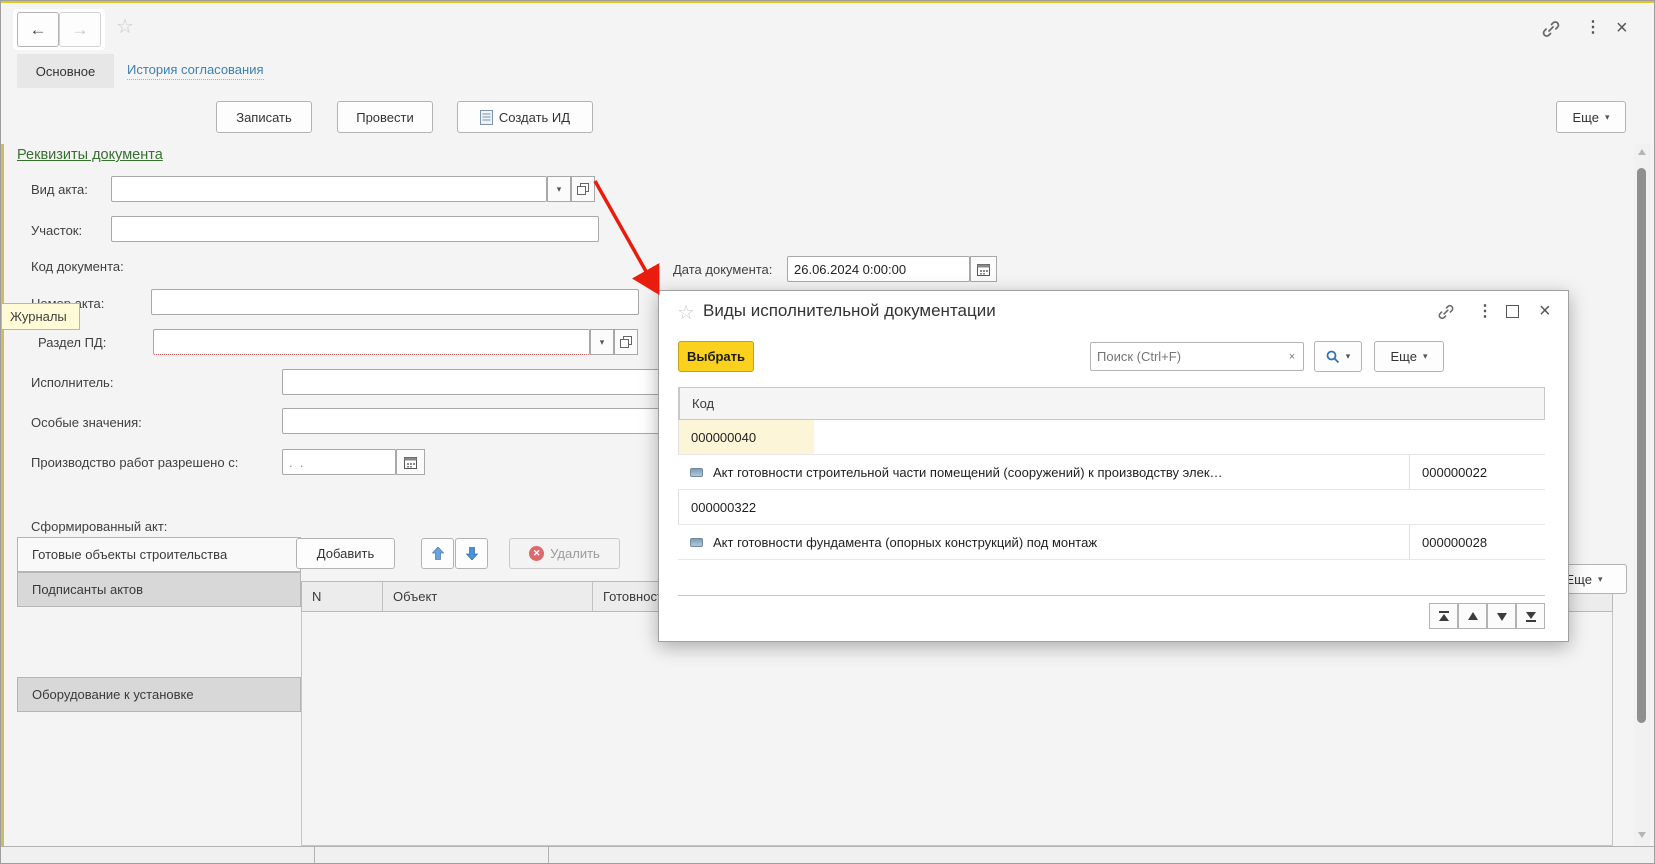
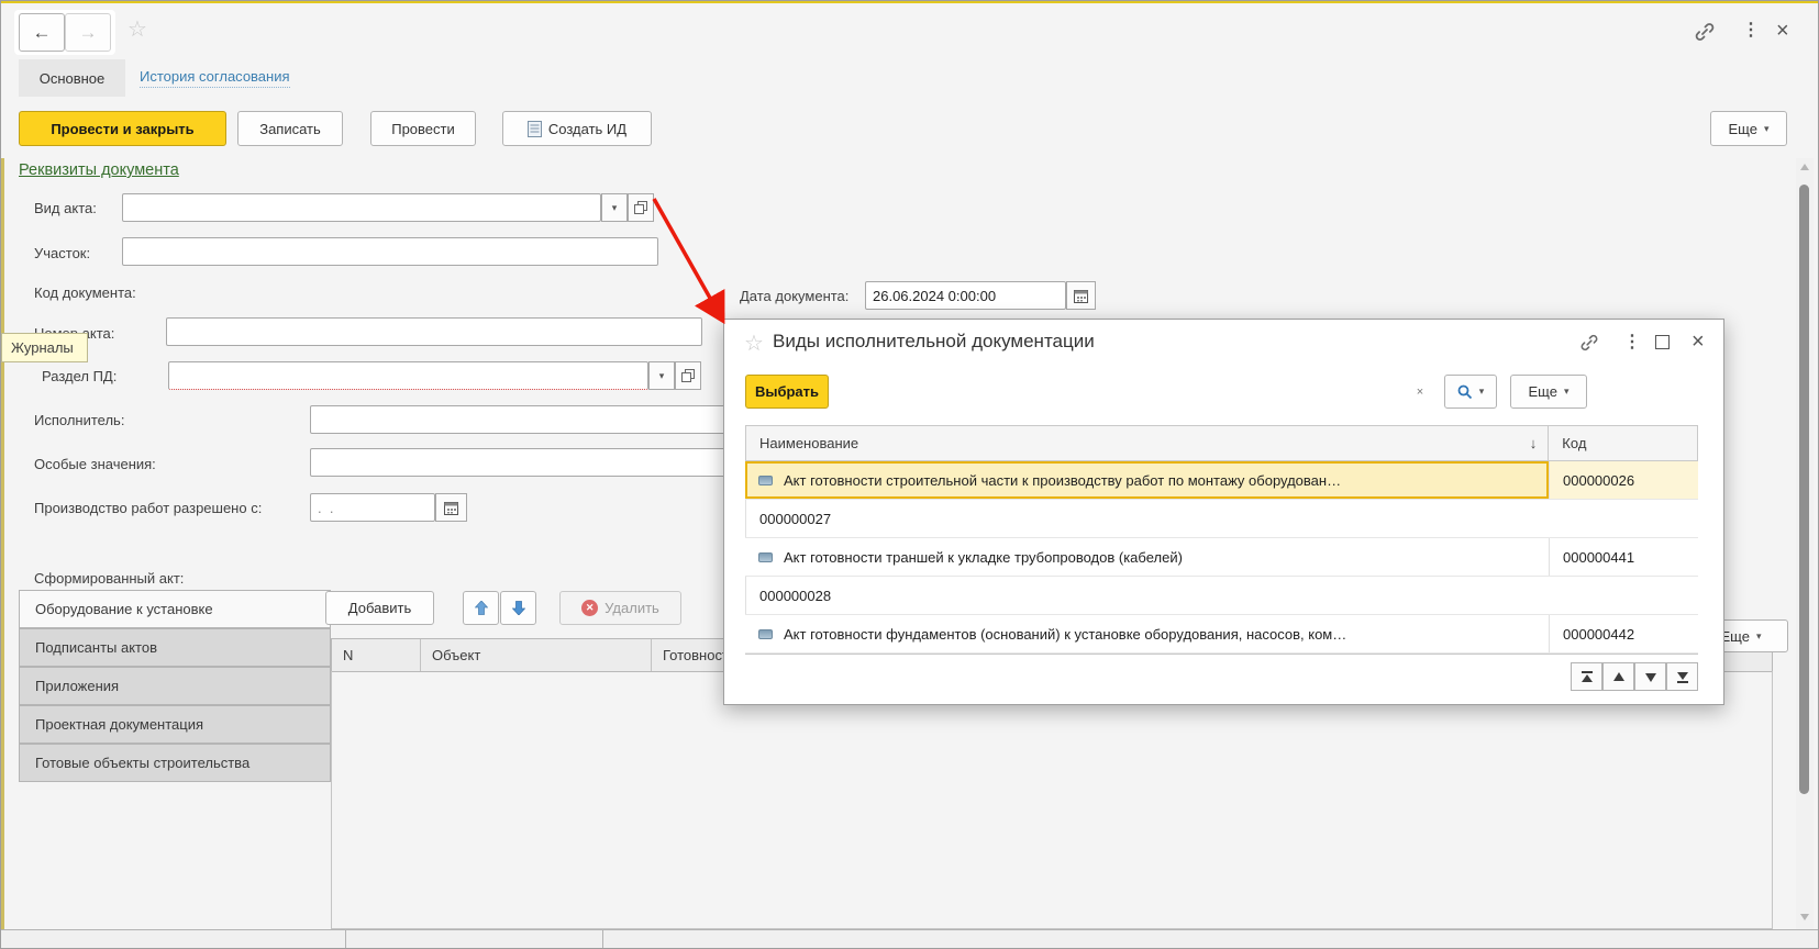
  ←
  →
  ☆
  ⋮
  ×
  Основное
  История согласования
+ Провести и закрыть
  Записать
  Провести
  Создать ИД
  Еще
  ▾
  Реквизиты документа
  Вид акта:
  ▾
  Участок:
  Код документа:
  Раздел ПД:
  ▾
  Исполнитель:
  Особые значения:
  Производство работ разрешено с:
  . .
  Сформированный акт:
  Дата документа:
  26.06.2024 0:00:00
  Журналы
- Готовые объекты строительства
+ Оборудование к установке
  Подписанты актов
+ Приложения
+ Проектная документация
- Оборудование к установке
+ Готовые объекты строительства
  Добавить
  ✕
  Удалить
  N
  Объект
  Готовнос
  Еще
  ▾
  ☆
  Виды исполнительной документации
  ⋮
  ×
  Выбрать
- Поиск (Ctrl+F)
  ×
  ▾
  Еще
  ▾
+ Наименование
+ ↓
  Код
+ Акт готовности строительной части к производству работ по монтажу оборудован…
- 000000040
+ 000000026
- Акт готовности строительной части помещений (сооружений) к производству элек…
- 000000022
+ 000000027
+ Акт готовности траншей к укладке трубопроводов (кабелей)
- 000000322
+ 000000441
- Акт готовности фундамента (опорных конструкций) под монтаж
  000000028
+ Акт готовности фундаментов (оснований) к установке оборудования, насосов, ком…
+ 000000442
